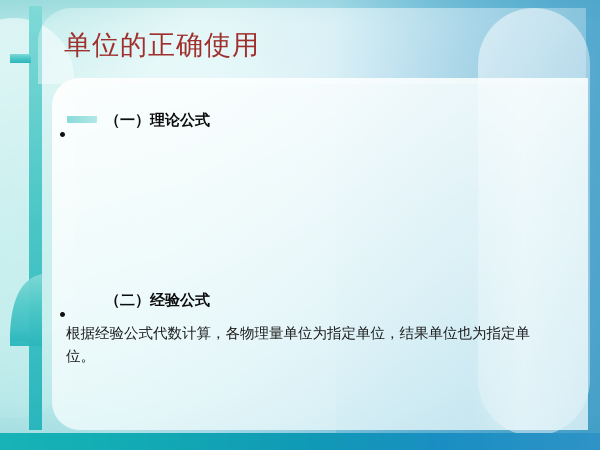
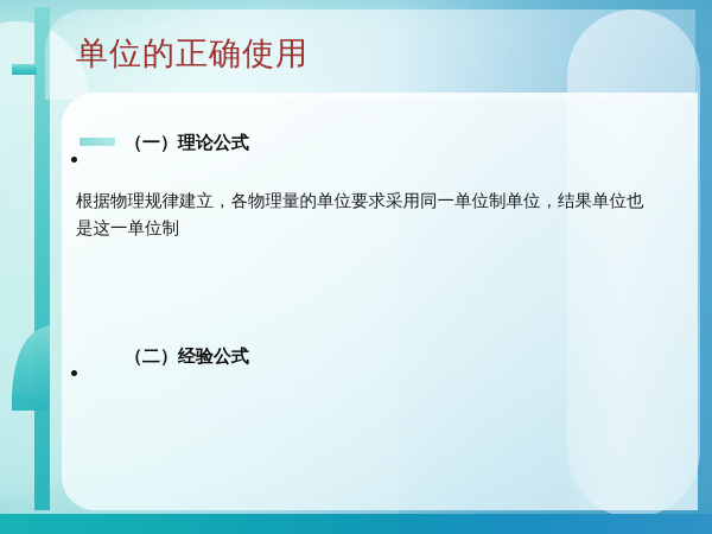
  单位的正确使用
  （一）理论公式
+ 根据物理规律建立，各物理量的单位要求采用同一单位制单位，结果单位也是这一单位制
  （二）经验公式
- 根据经验公式代数计算，各物理量单位为指定单位，结果单位也为指定单位。
